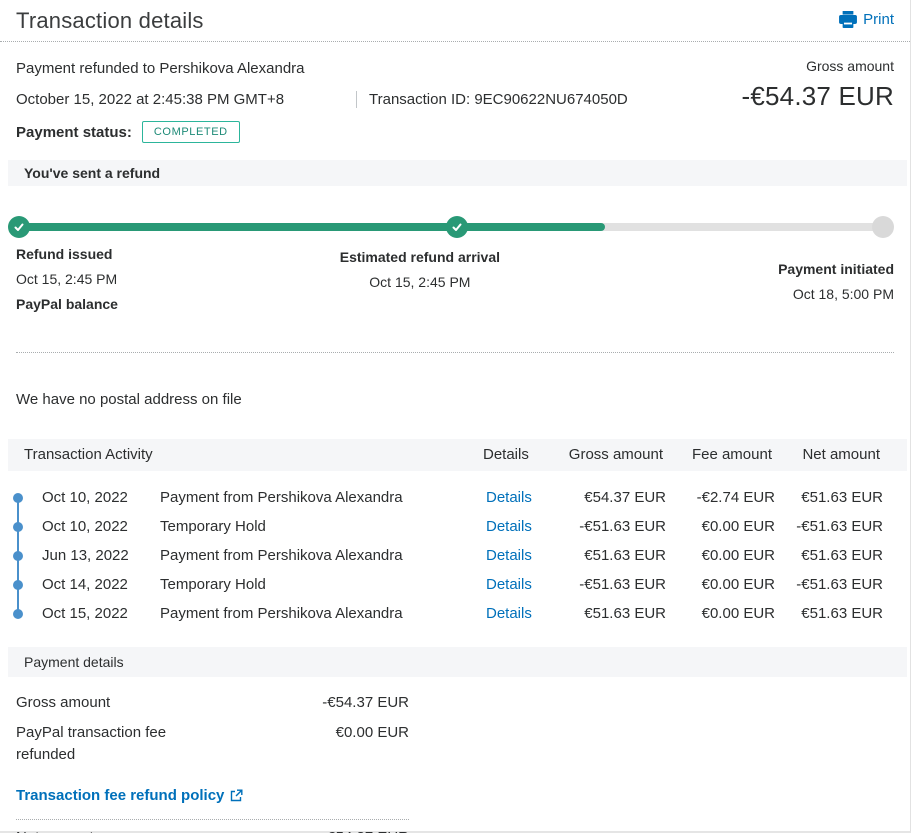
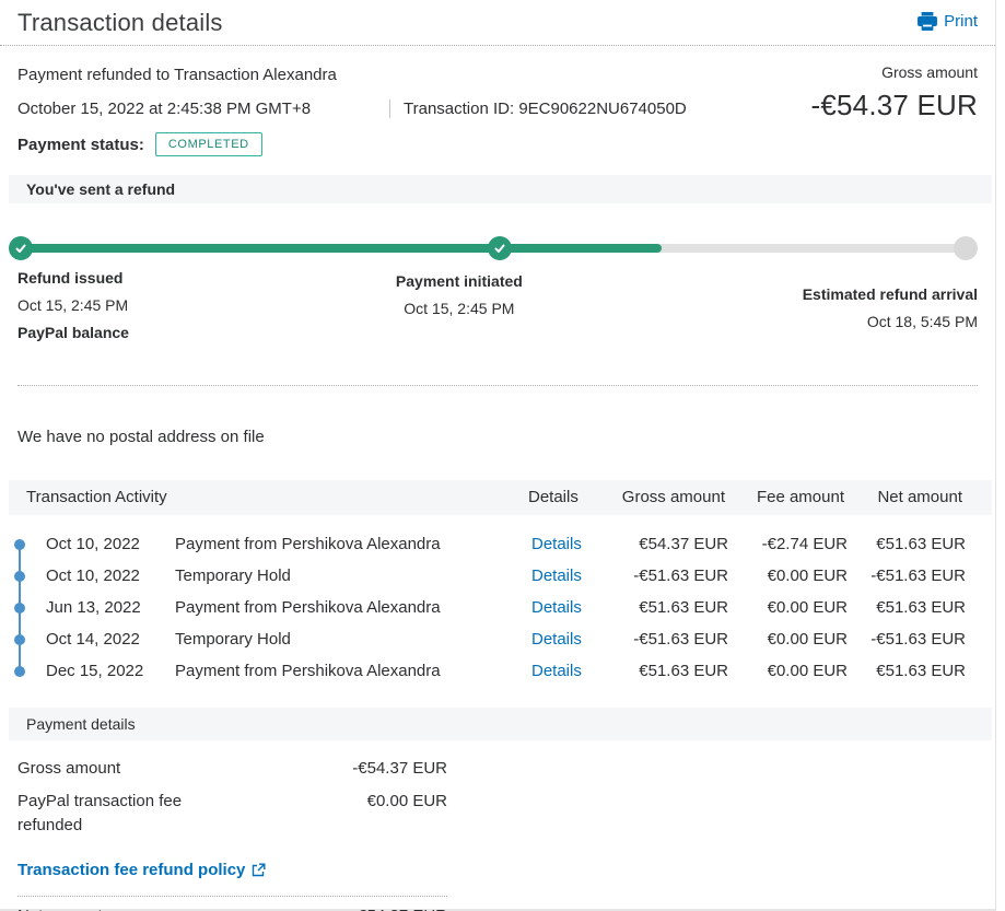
  Transaction details
  Print
- Payment refunded to Pershikova Alexandra
+ Payment refunded to Transaction Alexandra
  October 15, 2022 at 2:45:38 PM GMT+8
  Transaction ID: 9EC90622NU674050D
  Payment status:
  COMPLETED
  Gross amount
  -€54.37 EUR
  You've sent a refund
  Refund issued
  Oct 15, 2:45 PM
  PayPal balance
- Estimated refund arrival
+ Payment initiated
  Oct 15, 2:45 PM
- Payment initiated
+ Estimated refund arrival
- Oct 18, 5:00 PM
+ Oct 18, 5:45 PM
  We have no postal address on file
  Transaction Activity
  Details
  Gross amount
  Fee amount
  Net amount
  Oct 10, 2022
  Payment from Pershikova Alexandra
  Details
  €54.37 EUR
  -€2.74 EUR
  €51.63 EUR
  Oct 10, 2022
  Temporary Hold
  Details
  -€51.63 EUR
  €0.00 EUR
  -€51.63 EUR
  Jun 13, 2022
  Payment from Pershikova Alexandra
  Details
  €51.63 EUR
  €0.00 EUR
  €51.63 EUR
  Oct 14, 2022
  Temporary Hold
  Details
  -€51.63 EUR
  €0.00 EUR
  -€51.63 EUR
- Oct 15, 2022
+ Dec 15, 2022
  Payment from Pershikova Alexandra
  Details
  €51.63 EUR
  €0.00 EUR
  €51.63 EUR
  Payment details
  Gross amount
  -€54.37 EUR
  PayPal transaction fee refunded
  €0.00 EUR
  Transaction fee refund policy
